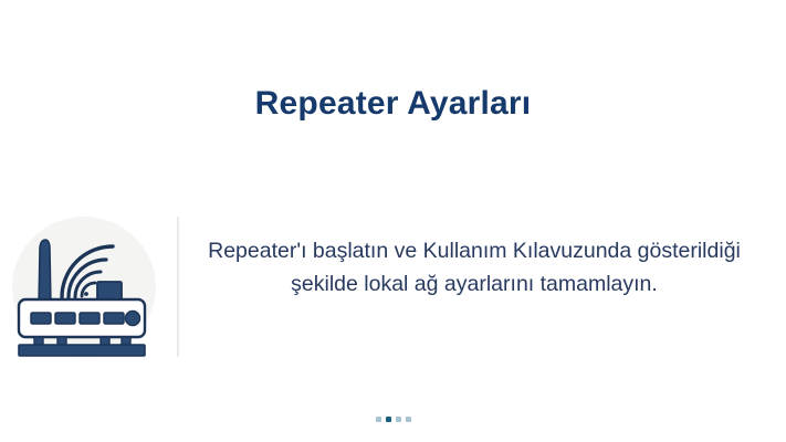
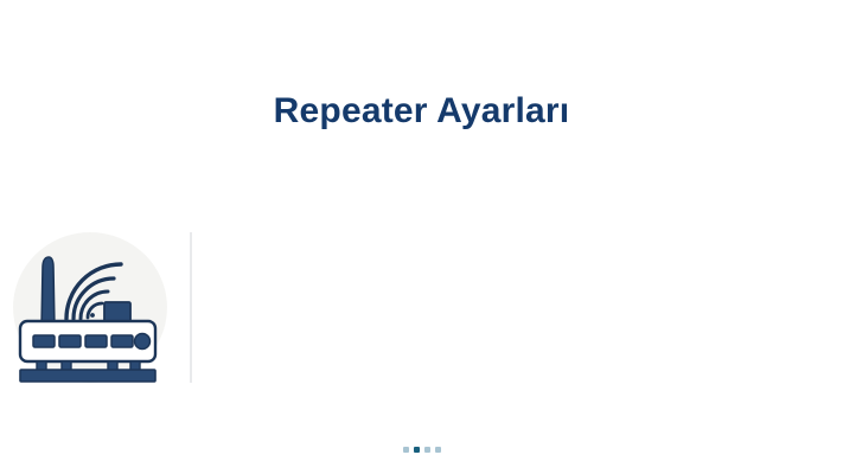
  Repeater Ayarları
- Repeater'ı başlatın ve Kullanım Kılavuzunda gösterildiği şekilde lokal ağ ayarlarını tamamlayın.
